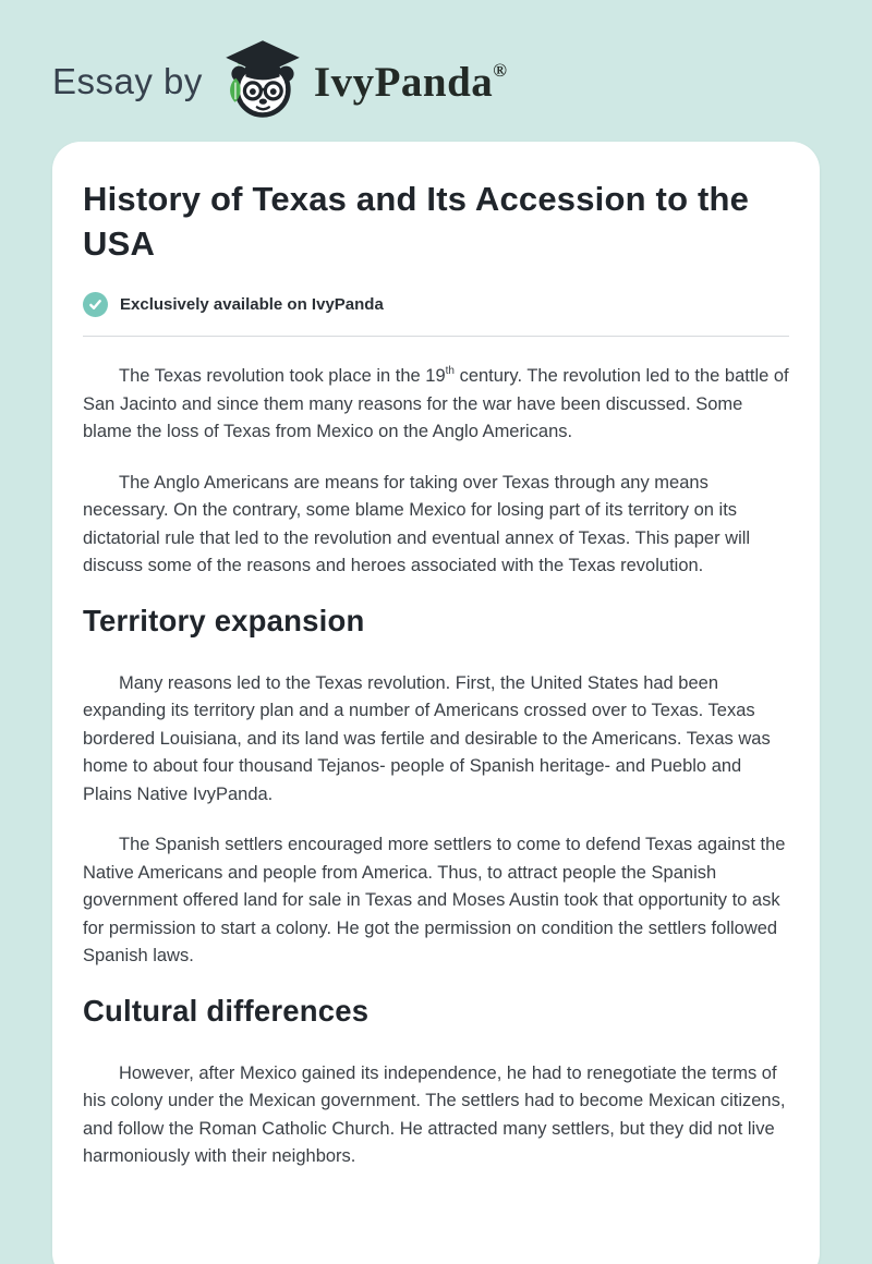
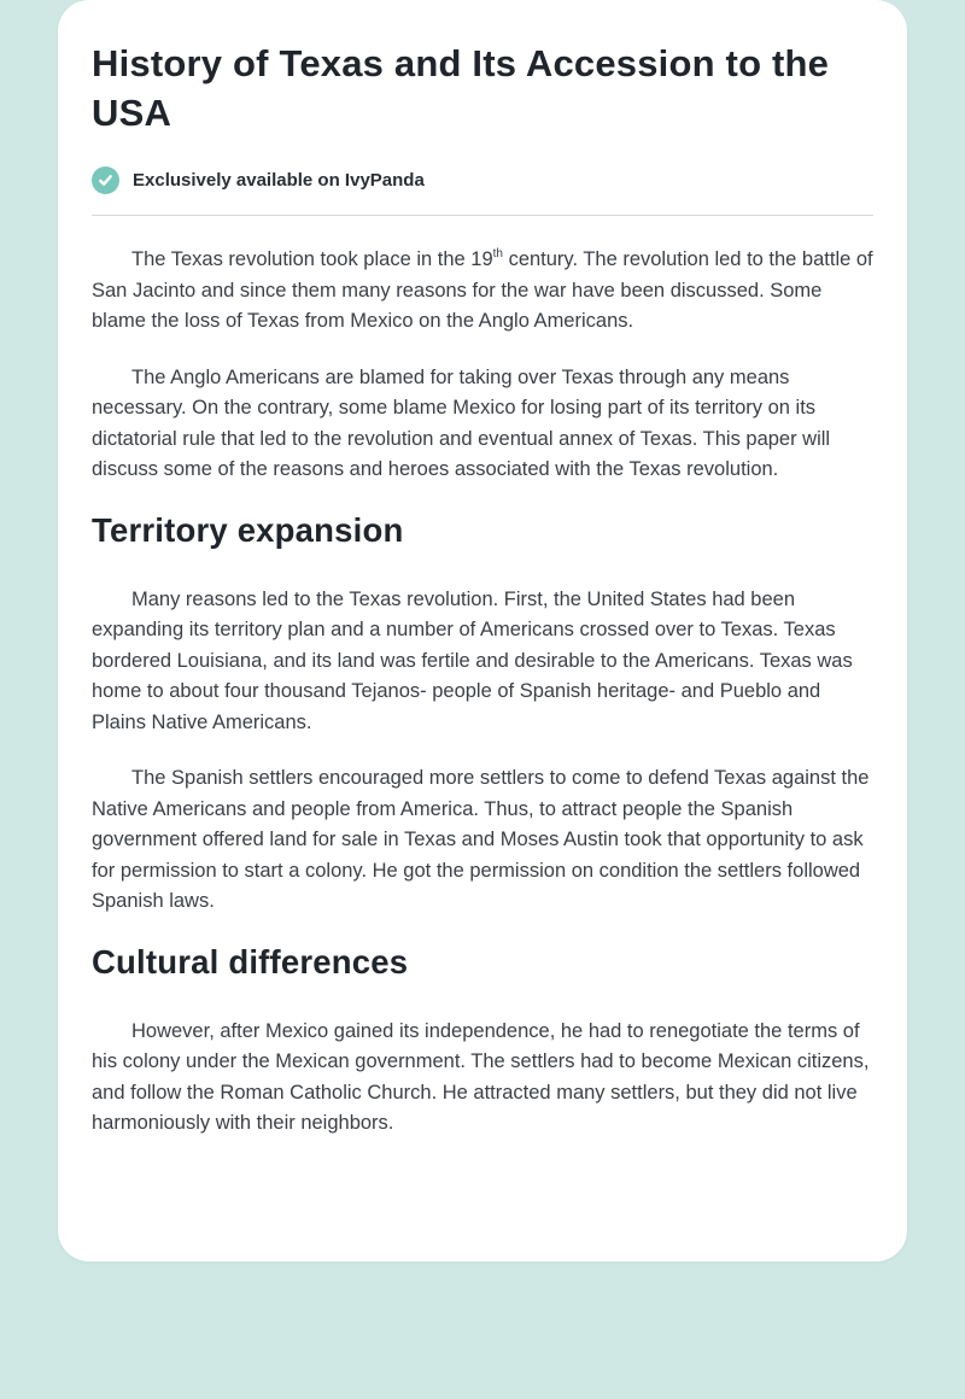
- Essay by
- IvyPanda®
  History of Texas and Its Accession to the USA
  Exclusively available on IvyPanda
  The Texas revolution took place in the 19th century. The revolution led to the battle of San Jacinto and since them many reasons for the war have been discussed. Some blame the loss of Texas from Mexico on the Anglo Americans.
- The Anglo Americans are means for taking over Texas through any means necessary. On the contrary, some blame Mexico for losing part of its territory on its dictatorial rule that led to the revolution and eventual annex of Texas. This paper will discuss some of the reasons and heroes associated with the Texas revolution.
+ The Anglo Americans are blamed for taking over Texas through any means necessary. On the contrary, some blame Mexico for losing part of its territory on its dictatorial rule that led to the revolution and eventual annex of Texas. This paper will discuss some of the reasons and heroes associated with the Texas revolution.
  Territory expansion
- Many reasons led to the Texas revolution. First, the United States had been expanding its territory plan and a number of Americans crossed over to Texas. Texas bordered Louisiana, and its land was fertile and desirable to the Americans. Texas was home to about four thousand Tejanos- people of Spanish heritage- and Pueblo and Plains Native IvyPanda.
+ Many reasons led to the Texas revolution. First, the United States had been expanding its territory plan and a number of Americans crossed over to Texas. Texas bordered Louisiana, and its land was fertile and desirable to the Americans. Texas was home to about four thousand Tejanos- people of Spanish heritage- and Pueblo and Plains Native Americans.
  The Spanish settlers encouraged more settlers to come to defend Texas against the Native Americans and people from America. Thus, to attract people the Spanish government offered land for sale in Texas and Moses Austin took that opportunity to ask for permission to start a colony. He got the permission on condition the settlers followed Spanish laws.
  Cultural differences
  However, after Mexico gained its independence, he had to renegotiate the terms of his colony under the Mexican government. The settlers had to become Mexican citizens, and follow the Roman Catholic Church. He attracted many settlers, but they did not live harmoniously with their neighbors.
